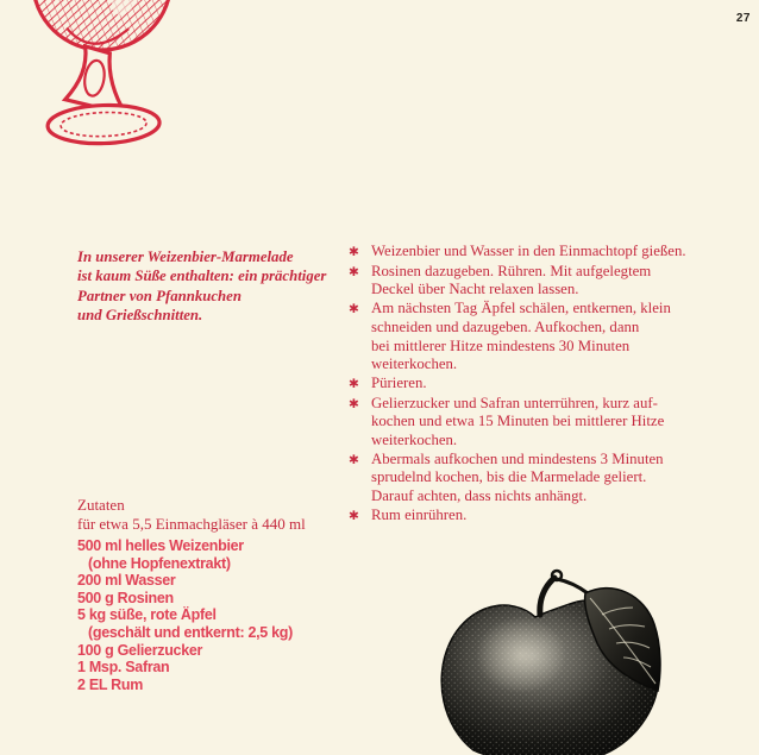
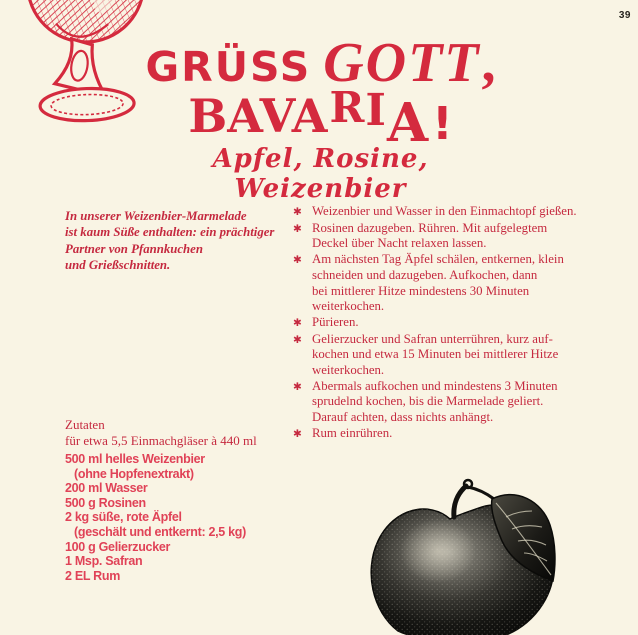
- 27
+ 39
+ GRÜSS
+ GOTT
+ ,
+ BAVA
+ R
+ I
+ A
+ !
+ Apfel, Rosine, Weizenbier
  In unserer Weizenbier-Marmelade
  ist kaum Süße enthalten: ein prächtiger
  Partner von Pfannkuchen
  und Grießschnitten.
  ✱
  Weizenbier und Wasser in den Einmachtopf gießen.
  ✱
  Rosinen dazugeben. Rühren. Mit aufgelegtem
  Deckel über Nacht relaxen lassen.
  ✱
  Am nächsten Tag Äpfel schälen, entkernen, klein
  schneiden und dazugeben. Aufkochen, dann
  bei mittlerer Hitze mindestens 30 Minuten
  weiterkochen.
  ✱
  Pürieren.
  ✱
  Gelierzucker und Safran unterrühren, kurz auf-
  kochen und etwa 15 Minuten bei mittlerer Hitze
  weiterkochen.
  ✱
  Abermals aufkochen und mindestens 3 Minuten
  sprudelnd kochen, bis die Marmelade geliert.
  Darauf achten, dass nichts anhängt.
  ✱
  Rum einrühren.
  Zutaten
  für etwa 5,5 Einmachgläser à 440 ml
  500 ml helles Weizenbier
  (ohne Hopfenextrakt)
  200 ml Wasser
  500 g Rosinen
- 5 kg süße, rote Äpfel
+ 2 kg süße, rote Äpfel
  (geschält und entkernt: 2,5 kg)
  100 g Gelierzucker
  1 Msp. Safran
  2 EL Rum
